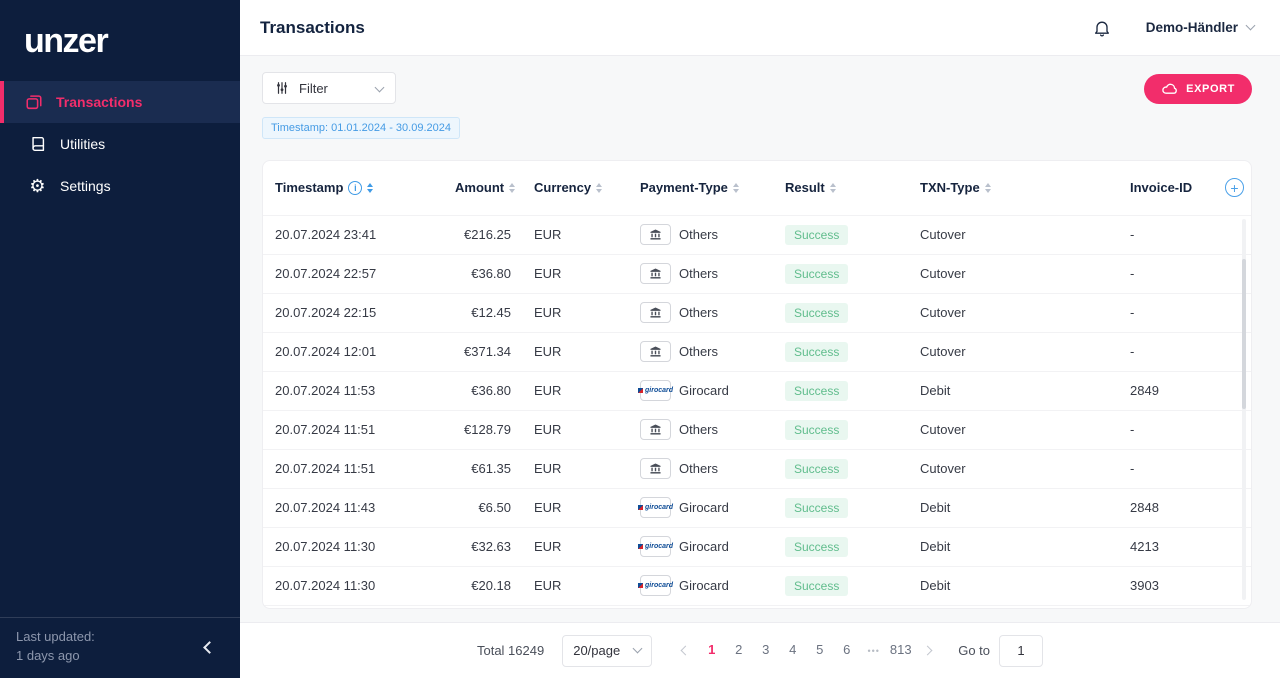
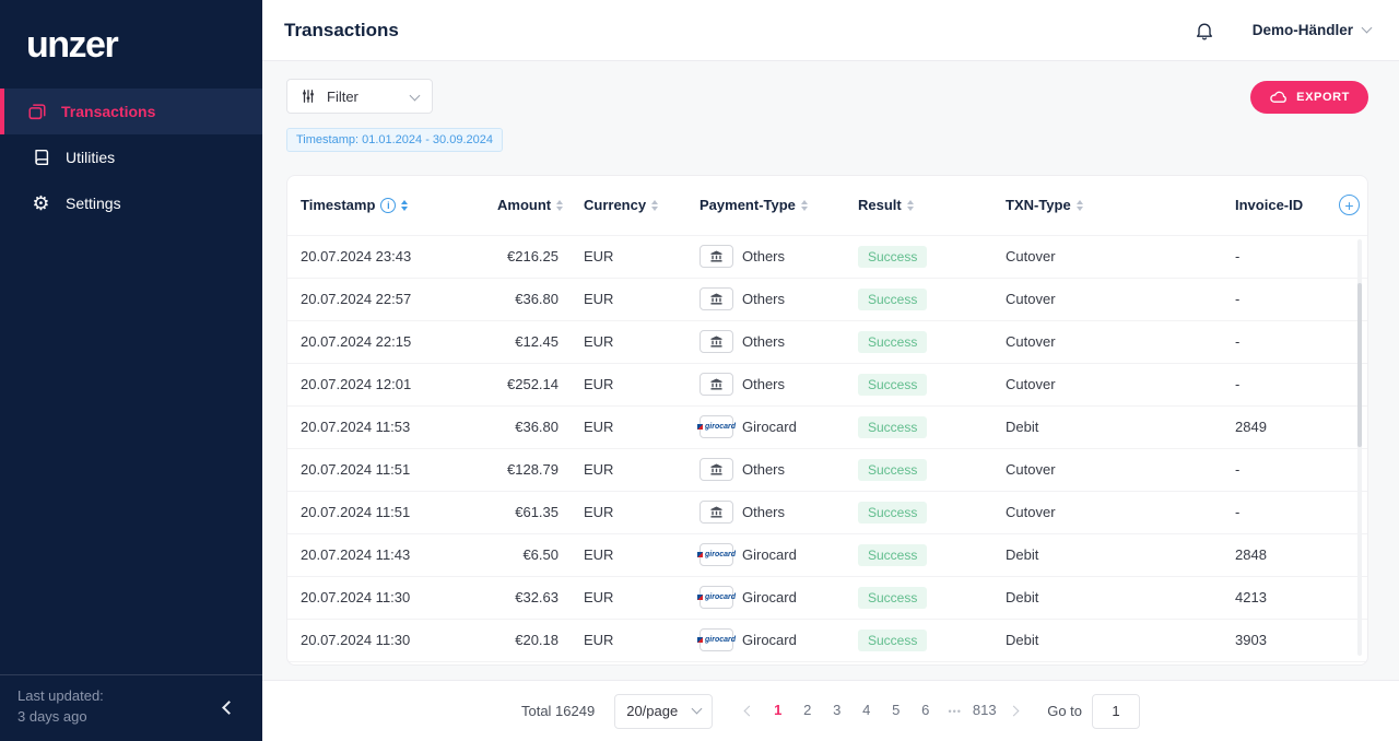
  unzer
  Transactions
  Utilities
  ⚙
  Settings
  Last updated:
- 1 days ago
+ 3 days ago
  Transactions
  Demo-Händler
  Filter
  Timestamp: 01.01.2024 - 30.09.2024
  EXPORT
  Timestamp i	Amount	Currency	Payment-Type	Result	TXN-Type	Invoice-ID	+
- 20.07.2024 23:41	€216.25	EUR	Others	Success	Cutover	-
+ 20.07.2024 23:43	€216.25	EUR	Others	Success	Cutover	-
  20.07.2024 22:57	€36.80	EUR	Others	Success	Cutover	-
  20.07.2024 22:15	€12.45	EUR	Others	Success	Cutover	-
- 20.07.2024 12:01	€371.34	EUR	Others	Success	Cutover	-
+ 20.07.2024 12:01	€252.14	EUR	Others	Success	Cutover	-
  20.07.2024 11:53	€36.80	EUR	Girocard	Success	Debit	2849
  20.07.2024 11:51	€128.79	EUR	Others	Success	Cutover	-
  20.07.2024 11:51	€61.35	EUR	Others	Success	Cutover	-
  20.07.2024 11:43	€6.50	EUR	Girocard	Success	Debit	2848
  20.07.2024 11:30	€32.63	EUR	Girocard	Success	Debit	4213
  20.07.2024 11:30	€20.18	EUR	Girocard	Success	Debit	3903
  Total 16249
  20/page
  1 2 3 4 5 6 ••• 813
  Go to
  1
